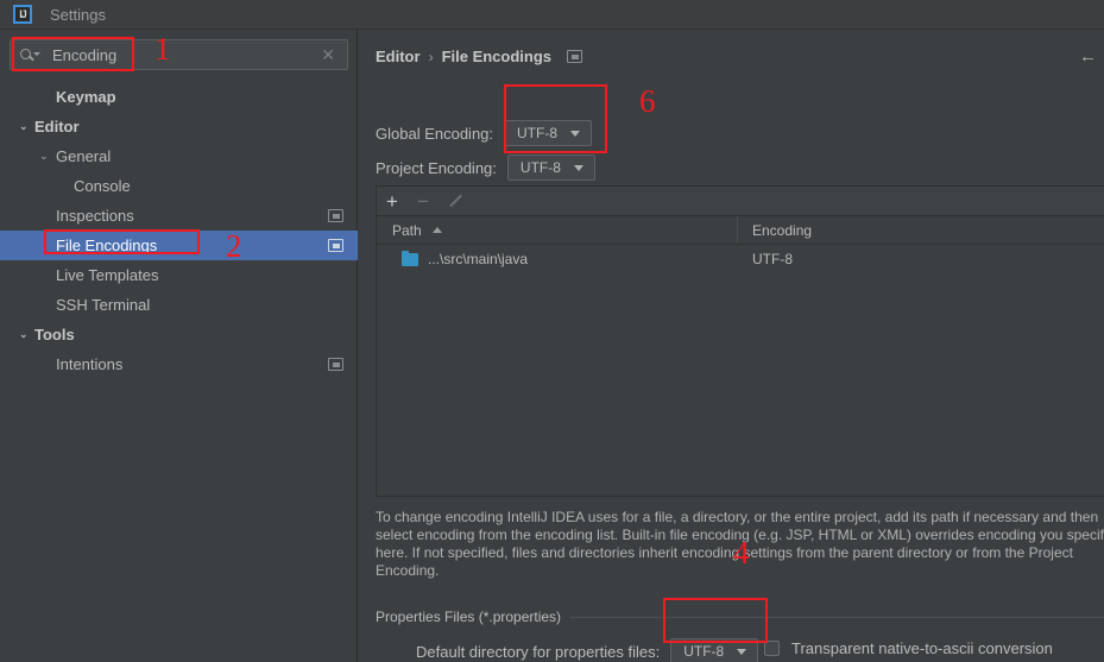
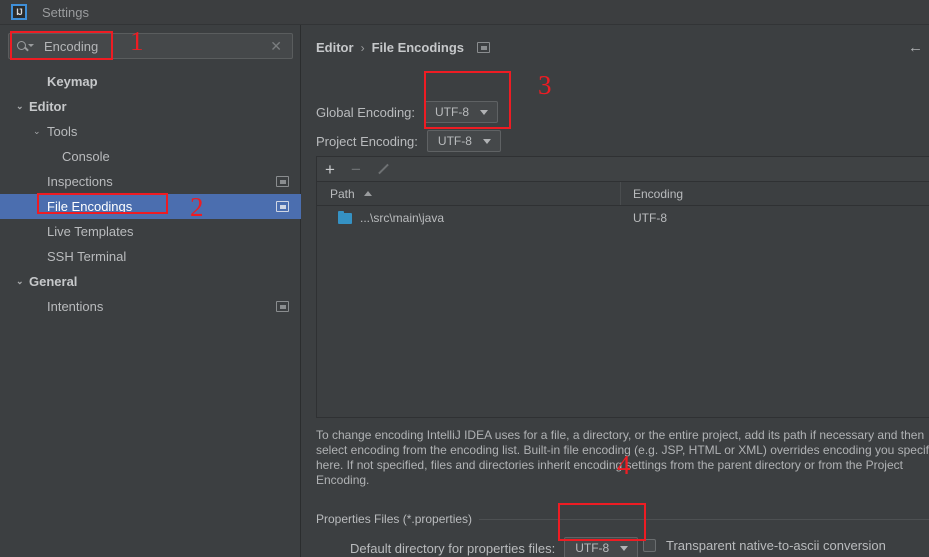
  IJ
  Settings
  Encoding
  ✕
  Keymap
  ⌄
  Editor
  ⌄
- General
+ Tools
  Console
  Inspections
  File Encodings
  Live Templates
  SSH Terminal
  ⌄
- Tools
+ General
  Intentions
  Editor
  ›
  File Encodings
  ←
  Global Encoding:
  UTF-8
  Project Encoding:
  UTF-8
  +
  −
  Path
  Encoding
  ...\src\main\java
  UTF-8
  To change encoding IntelliJ IDEA uses for a file, a directory, or the entire project, add its path if necessary and then
  select encoding from the encoding list. Built-in file encoding (e.g. JSP, HTML or XML) overrides encoding you specif
  here. If not specified, files and directories inherit encoding settings from the parent directory or from the Project
  Encoding.
  Properties Files (*.properties)
  Default directory for properties files:
  UTF-8
  Transparent native-to-ascii conversion
  1
  2
- 6
+ 3
  4
